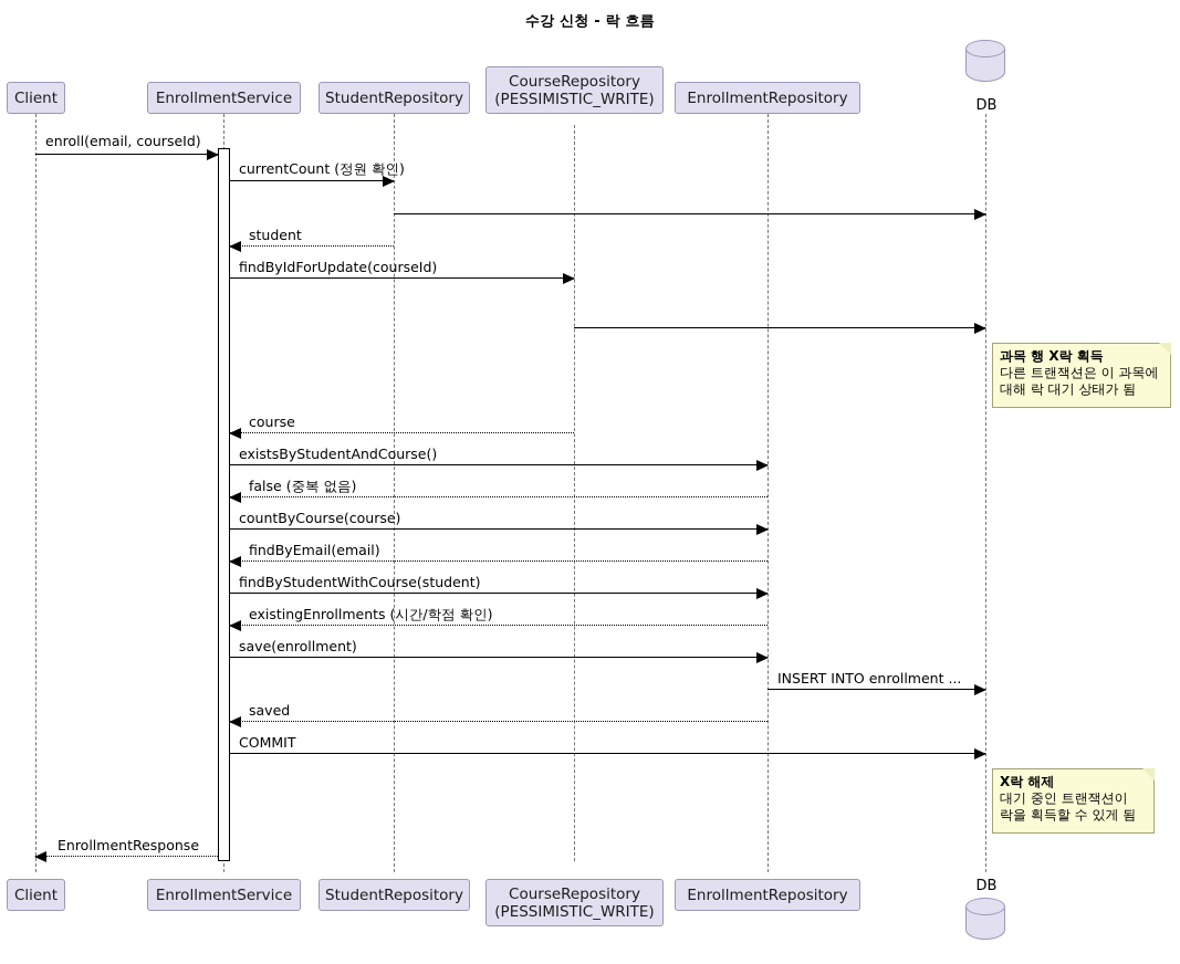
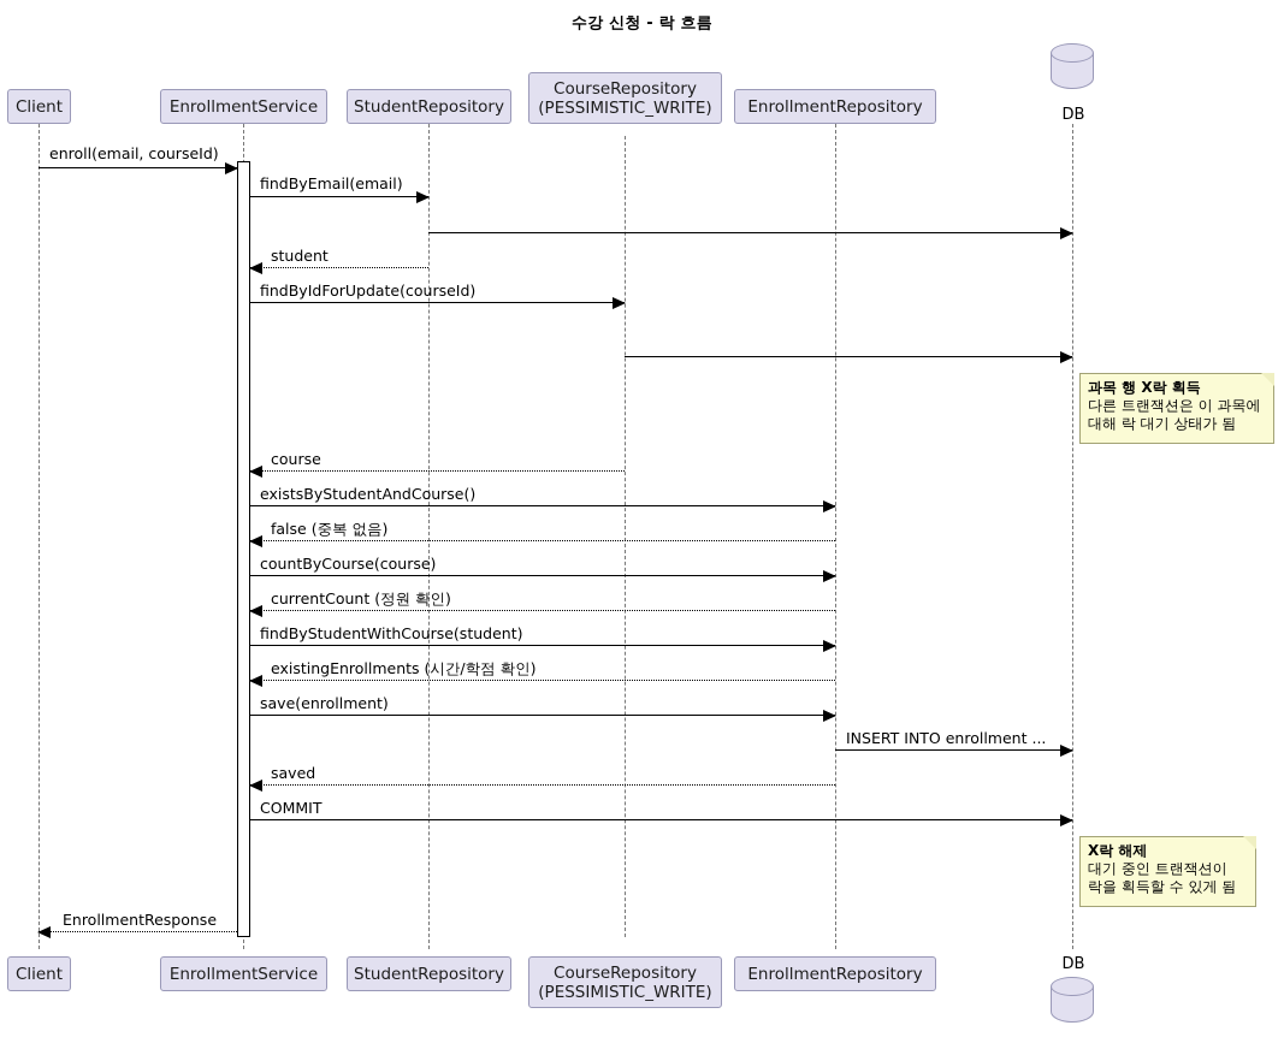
  수강 신청 - 락 흐름
  Client
  EnrollmentService
  StudentRepository
  CourseRepository
  (PESSIMISTIC_WRITE)
  EnrollmentRepository
  DB
  enroll(email, courseId)
- currentCount (정원 확인)
+ findByEmail(email)
  student
  findByIdForUpdate(courseId)
  과목 행 X락 획득
  다른 트랜잭션은 이 과목에
  대해 락 대기 상태가 됨
  course
  existsByStudentAndCourse()
  false (중복 없음)
  countByCourse(course)
- findByEmail(email)
+ currentCount (정원 확인)
  findByStudentWithCourse(student)
  existingEnrollments (시간/학점 확인)
  save(enrollment)
  INSERT INTO enrollment ...
  saved
  COMMIT
  X락 해제
  대기 중인 트랜잭션이
  락을 획득할 수 있게 됨
  EnrollmentResponse
  Client
  EnrollmentService
  StudentRepository
  CourseRepository
  (PESSIMISTIC_WRITE)
  EnrollmentRepository
  DB
